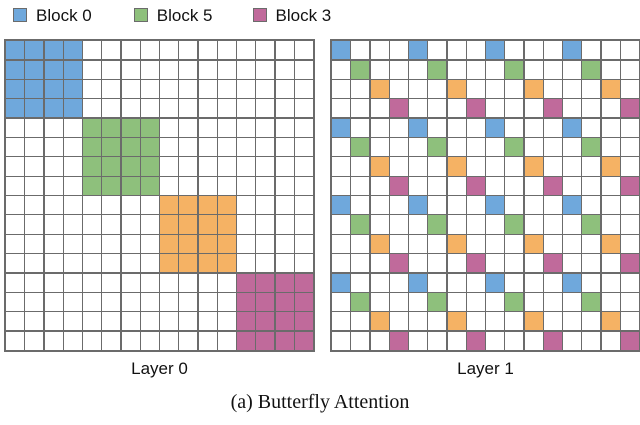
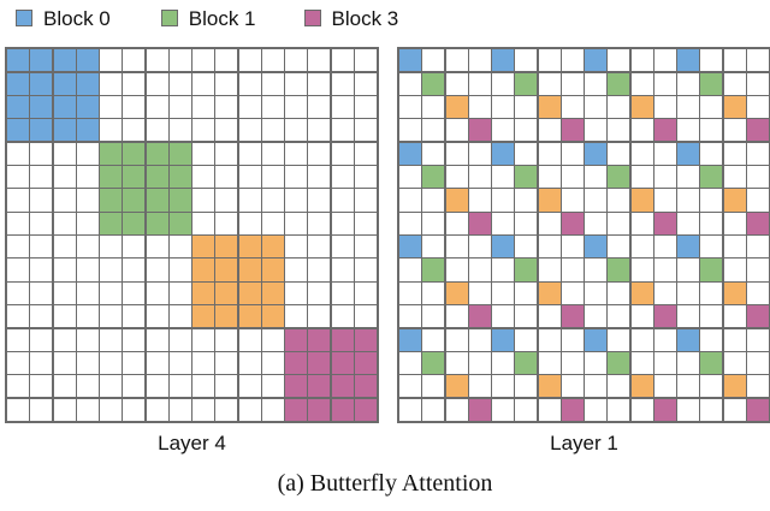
  Block 0
- Block 5
+ Block 1
  Block 3
- Layer 0
+ Layer 4
  Layer 1
  (a) Butterfly Attention
